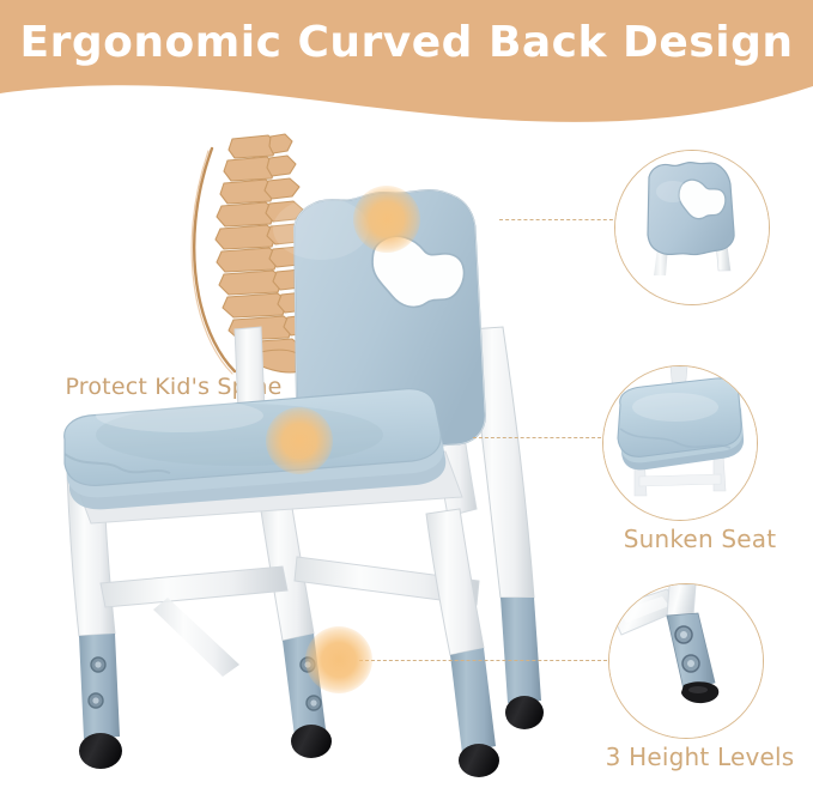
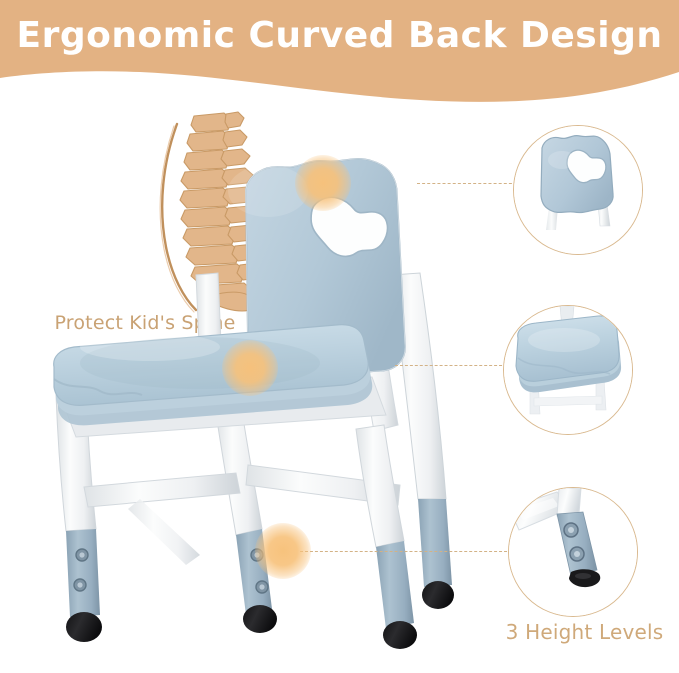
  Ergonomic Curved Back Design
  Protect Kid's Se
- Sunken Seat
  3 Height Levels
